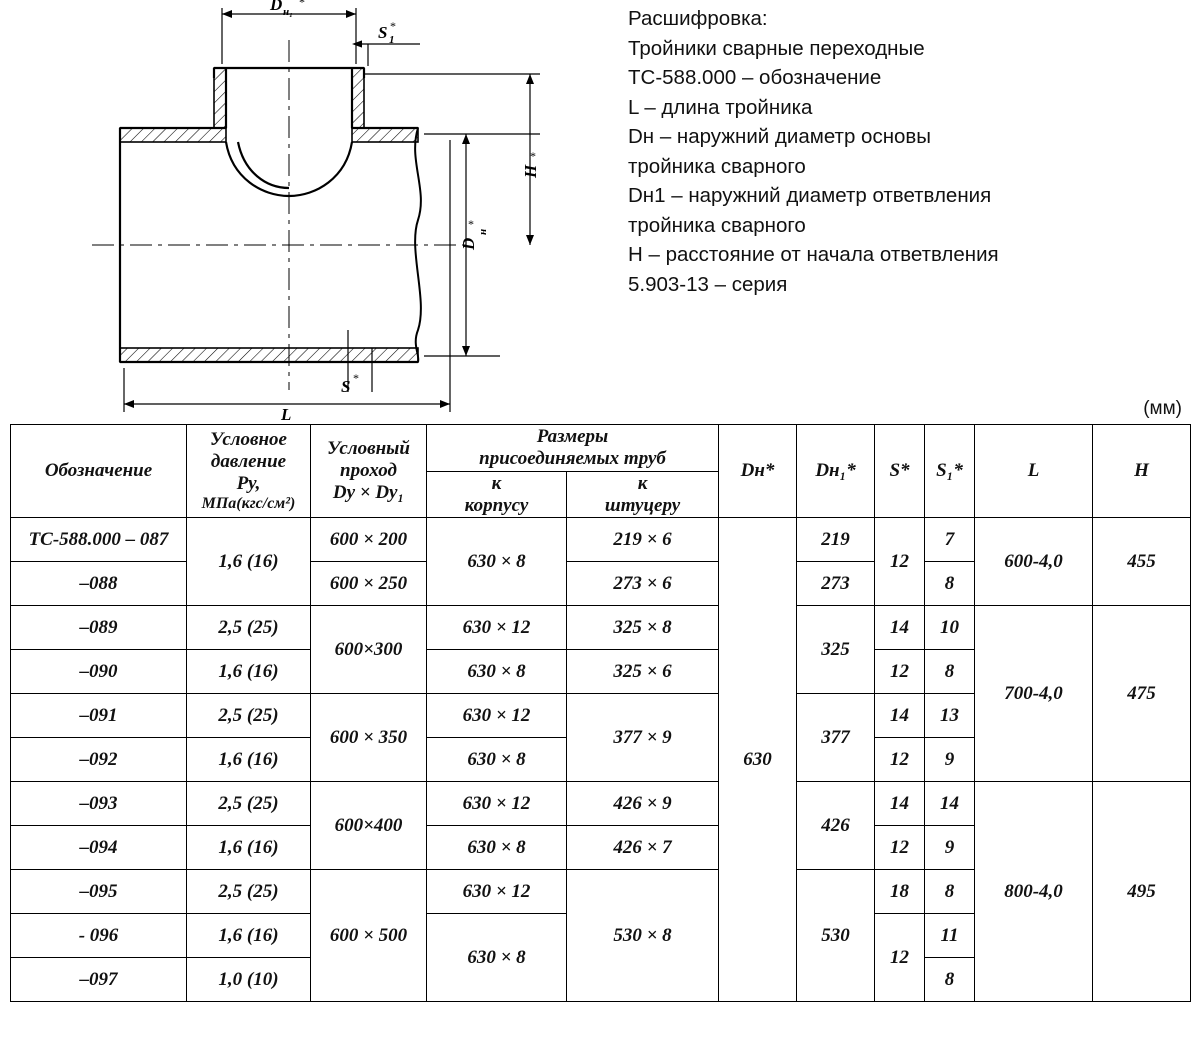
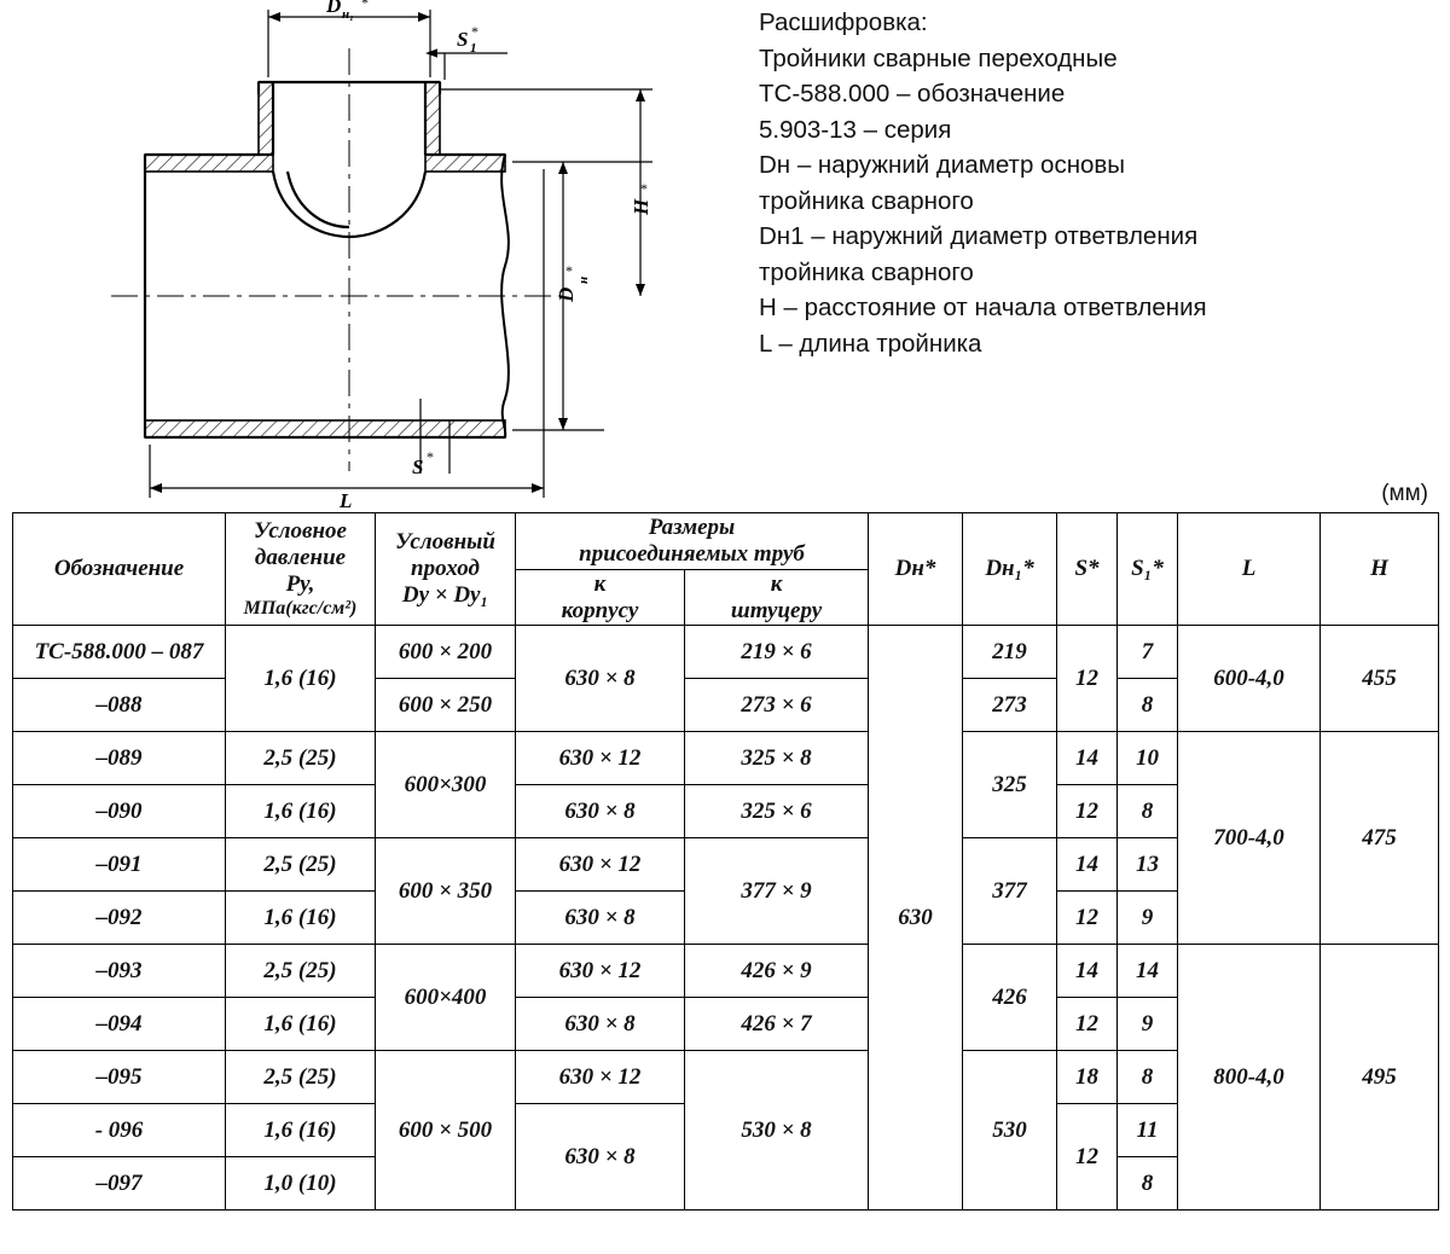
  D
  н₁
  *
  S
  1
  *
  *
  *
  S
  *
  L
  Расшифровка:
  Тройники сварные переходные
  ТС-588.000 – обозначение
- L – длина тройника
+ 5.903-13 – серия
  Dн – наружний диаметр основы
  тройника сварного
  Dн1 – наружний диаметр ответвления
  тройника сварного
  H – расстояние от начала ответвления
- 5.903-13 – серия
+ L – длина тройника
  (мм)
  Обозначение	Условное давление Pу, МПа(кгс/см²)	Условный проход Dу × Dу₁	Размеры присоединяемых труб	Dн*	Dн₁*	S*	S₁*	L	H
  к корпусу	к штуцеру
  ТС-588.000 – 087	1,6 (16)	600 × 200	630 × 8	219 × 6	630	219	12	7	600-4,0	455
  –088	600 × 250	273 × 6	273	8
  –089	2,5 (25)	600×300	630 × 12	325 × 8	325	14	10	700-4,0	475
  –090	1,6 (16)	630 × 8	325 × 6	12	8
  –091	2,5 (25)	600 × 350	630 × 12	377 × 9	377	14	13
  –092	1,6 (16)	630 × 8	12	9
  –093	2,5 (25)	600×400	630 × 12	426 × 9	426	14	14	800-4,0	495
  –094	1,6 (16)	630 × 8	426 × 7	12	9
  –095	2,5 (25)	600 × 500	630 × 12	530 × 8	530	18	8
  - 096	1,6 (16)	630 × 8	12	11
  –097	1,0 (10)	8
